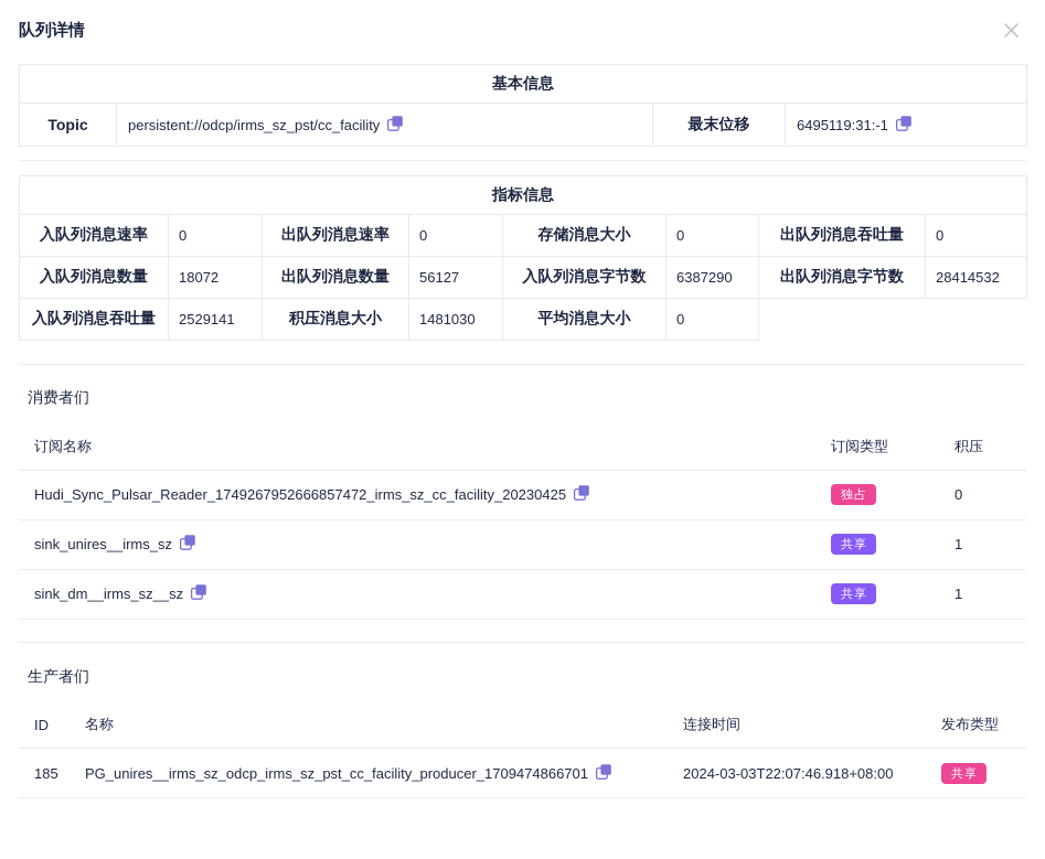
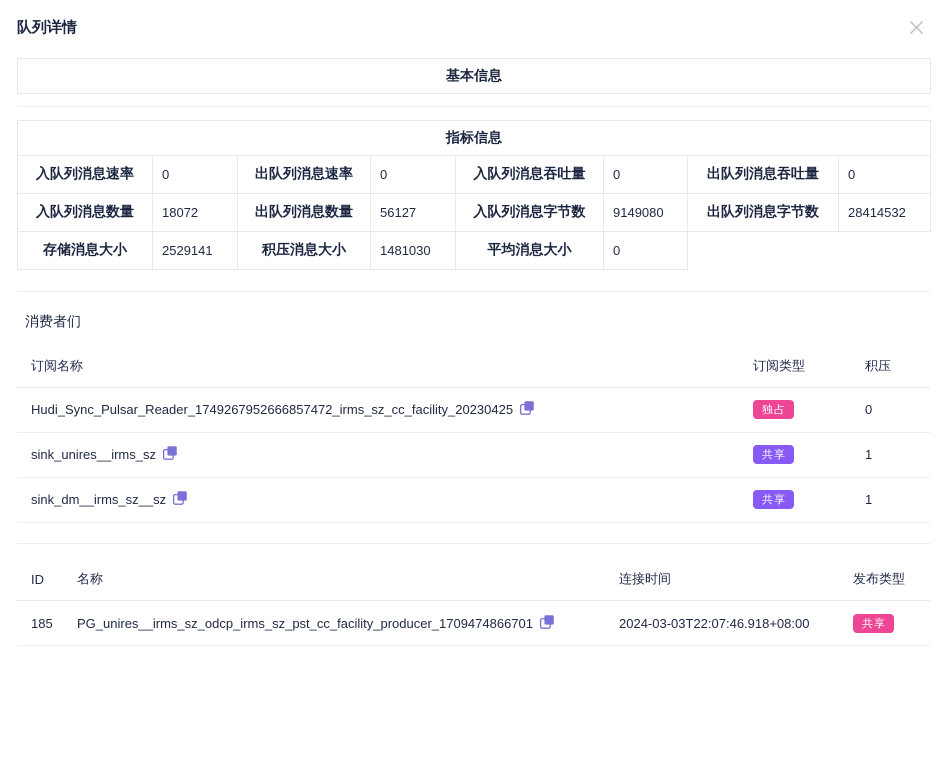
  队列详情
  基本信息
- Topic	persistent://odcp/irms_sz_pst/cc_facility	最末位移	6495119:31:-1
  指标信息
- 入队列消息速率	0	出队列消息速率	0	存储消息大小	0	出队列消息吞吐量	0
+ 入队列消息速率	0	出队列消息速率	0	入队列消息吞吐量	0	出队列消息吞吐量	0
- 入队列消息数量	18072	出队列消息数量	56127	入队列消息字节数	6387290	出队列消息字节数	28414532
+ 入队列消息数量	18072	出队列消息数量	56127	入队列消息字节数	9149080	出队列消息字节数	28414532
- 入队列消息吞吐量	2529141	积压消息大小	1481030	平均消息大小	0
+ 存储消息大小	2529141	积压消息大小	1481030	平均消息大小	0
  消费者们
  订阅名称	订阅类型	积压
  Hudi_Sync_Pulsar_Reader_1749267952666857472_irms_sz_cc_facility_20230425	独占	0
  sink_unires__irms_sz	共享	1
  sink_dm__irms_sz__sz	共享	1
- 生产者们
  ID	名称	连接时间	发布类型
  185	PG_unires__irms_sz_odcp_irms_sz_pst_cc_facility_producer_1709474866701	2024-03-03T22:07:46.918+08:00	共享
